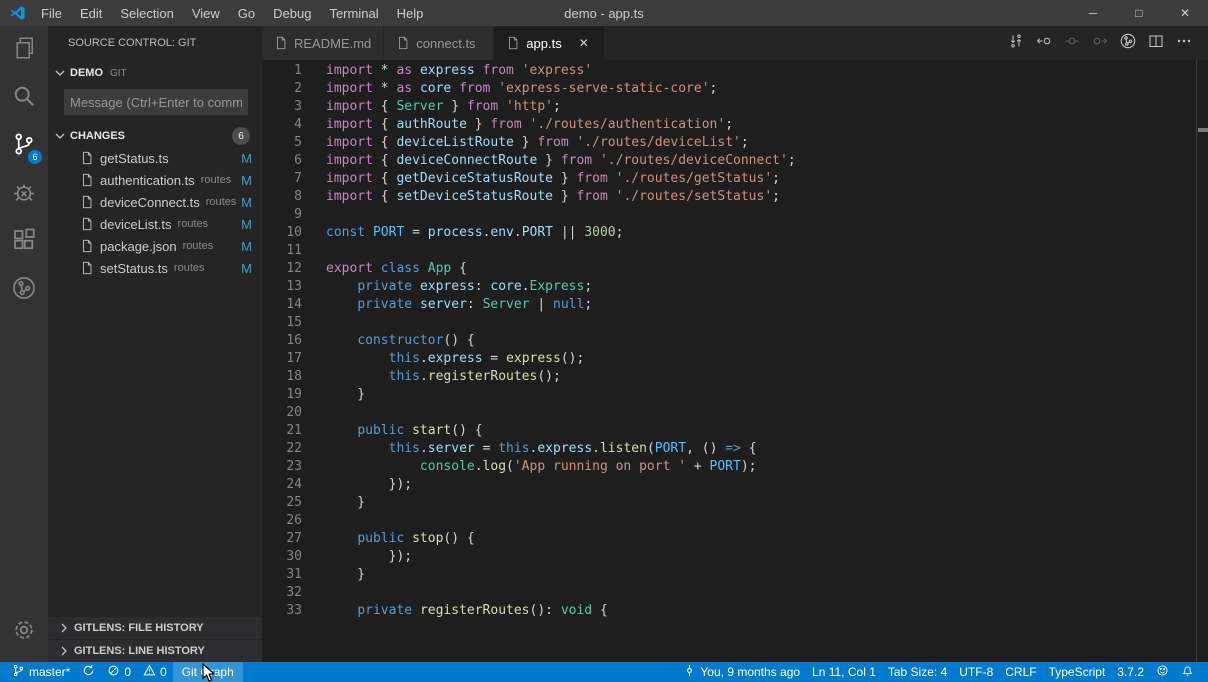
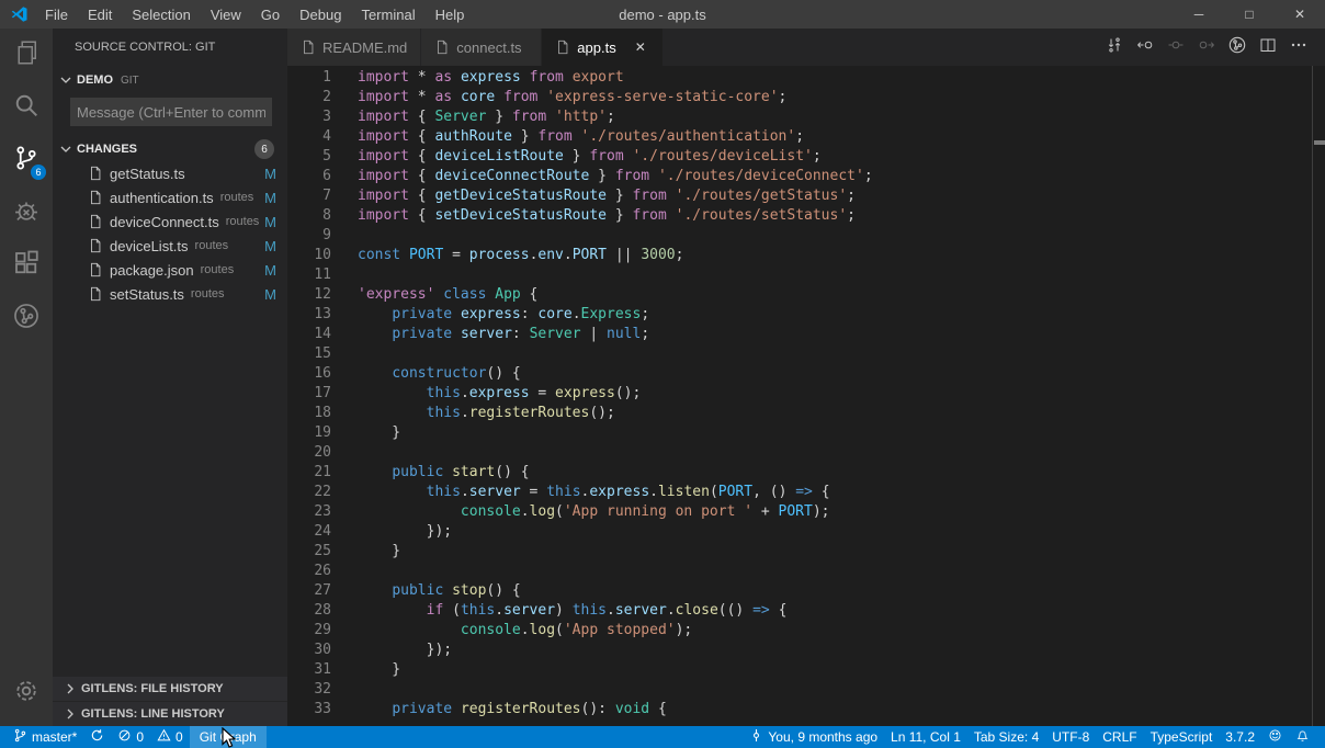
  File
  Edit
  Selection
  View
  Go
  Debug
  Terminal
  Help
  demo - app.ts
  ─
  □
  ✕
  6
  SOURCE CONTROL: GIT
  DEMO
  GIT
  Message (Ctrl+Enter to comm
  CHANGES
  6
  getStatus.ts
  M
  authentication.ts
  routes
  M
  deviceConnect.ts
  routes
  M
  deviceList.ts
  routes
  M
  package.json
  routes
  M
  setStatus.ts
  routes
  M
  GITLENS: FILE HISTORY
  GITLENS: LINE HISTORY
  README.md
  connect.ts
  app.ts
  ✕
  1
- import * as express from 'express'
+ import * as express from export
  2
  import * as core from 'express-serve-static-core';
  3
  import { Server } from 'http';
  4
  import { authRoute } from './routes/authentication';
  5
  import { deviceListRoute } from './routes/deviceList';
  6
  import { deviceConnectRoute } from './routes/deviceConnect';
  7
  import { getDeviceStatusRoute } from './routes/getStatus';
  8
  import { setDeviceStatusRoute } from './routes/setStatus';
  9
  10
  const PORT = process.env.PORT || 3000;
  11
  12
- export class App {
+ 'express' class App {
  13
  private express: core.Express;
  14
  private server: Server | null;
  15
  16
  constructor() {
  17
  this.express = express();
  18
  this.registerRoutes();
  19
  }
  20
  21
  public start() {
  22
  this.server = this.express.listen(PORT, () => {
  23
  console.log('App running on port ' + PORT);
  24
  });
  25
  }
  26
  27
  public stop() {
+ 28
+ if (this.server) this.server.close(() => {
+ 29
+ console.log('App stopped');
  30
  });
  31
  }
  32
  33
  private registerRoutes(): void {
  master*
  0
  0
  Gitaph
  You, 9 months ago
  Ln 11, Col 1
  Tab Size: 4
  UTF-8
  CRLF
  TypeScript
  3.7.2
